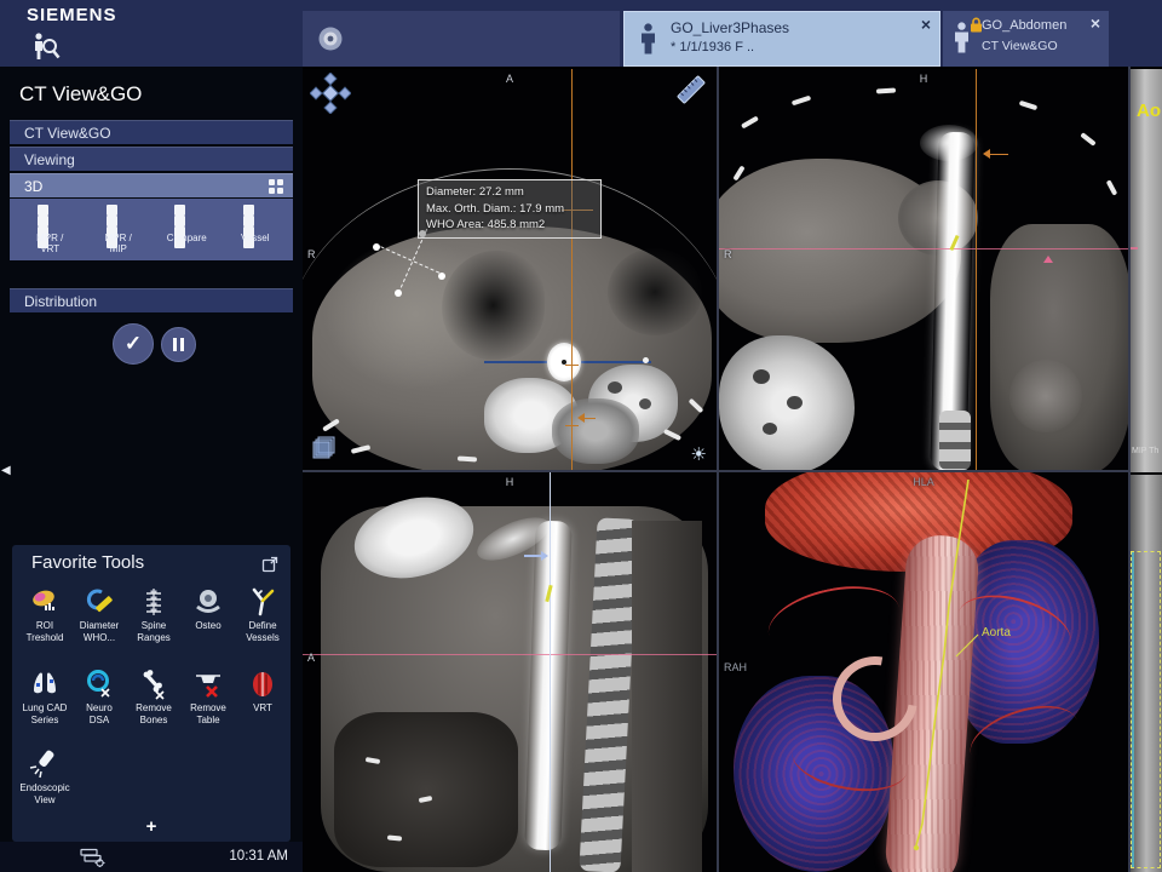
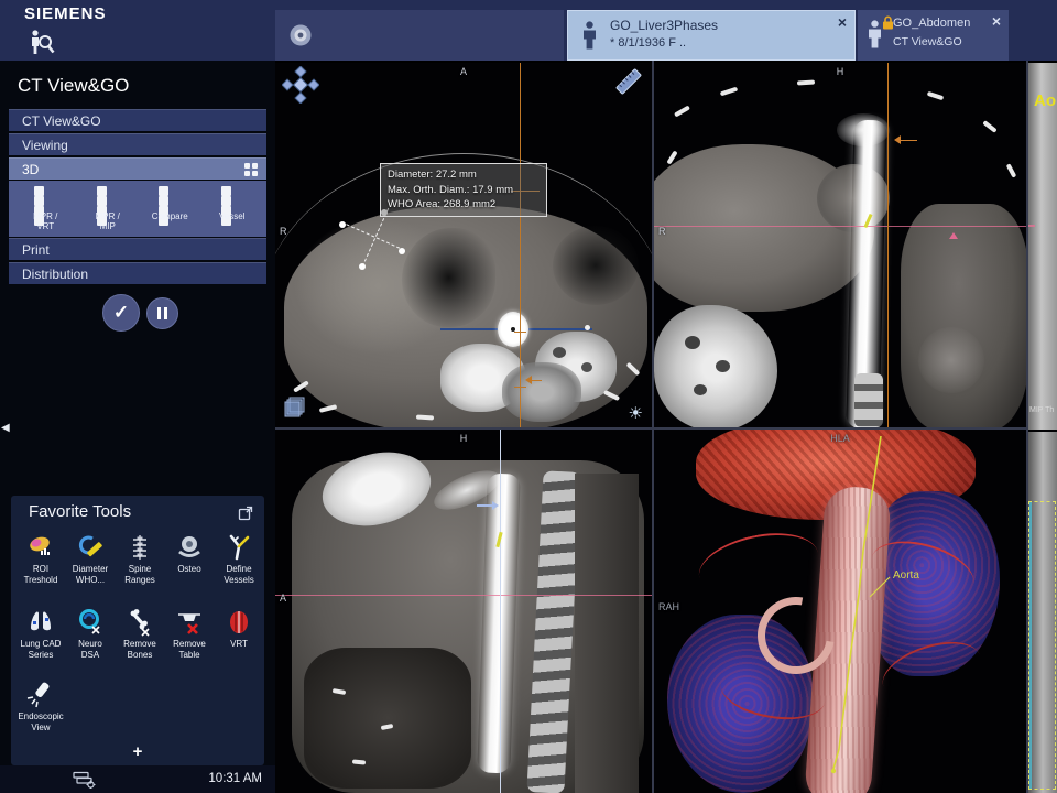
  SIEMENS
  GO_Liver3Phases
- * 1/1/1936 F ..
+ * 8/1/1936 F ..
  ×
  GO_Abdomen
  CT View&GO
  ×
  CT View&GO
  CT View&GO
  Viewing
  3D
  MPR /
  VRT
  MPR /
  MIP
  Compare
  Vessel
+ Print
  Distribution
  ✓
  ◀
  Favorite Tools
  ROI
  Treshold
  Diameter
  WHO...
  Spine
  Ranges
  Osteo
  Define
  Vessels
  Lung CAD
  Series
  Neuro
  DSA
  Remove
  Bones
  Remove
  Table
  VRT
  Endoscopic
  View
  +
  10:31 AM
  Diameter: 27.2 mm
  Max. Orth. Diam.: 17.9 mm
- WHO Area: 485.8 mm2
+ WHO Area: 268.9 mm2
  ☀
  A
  R
  H
  R
  H
  A
  Aorta
  HLA
  RAH
  Ao
